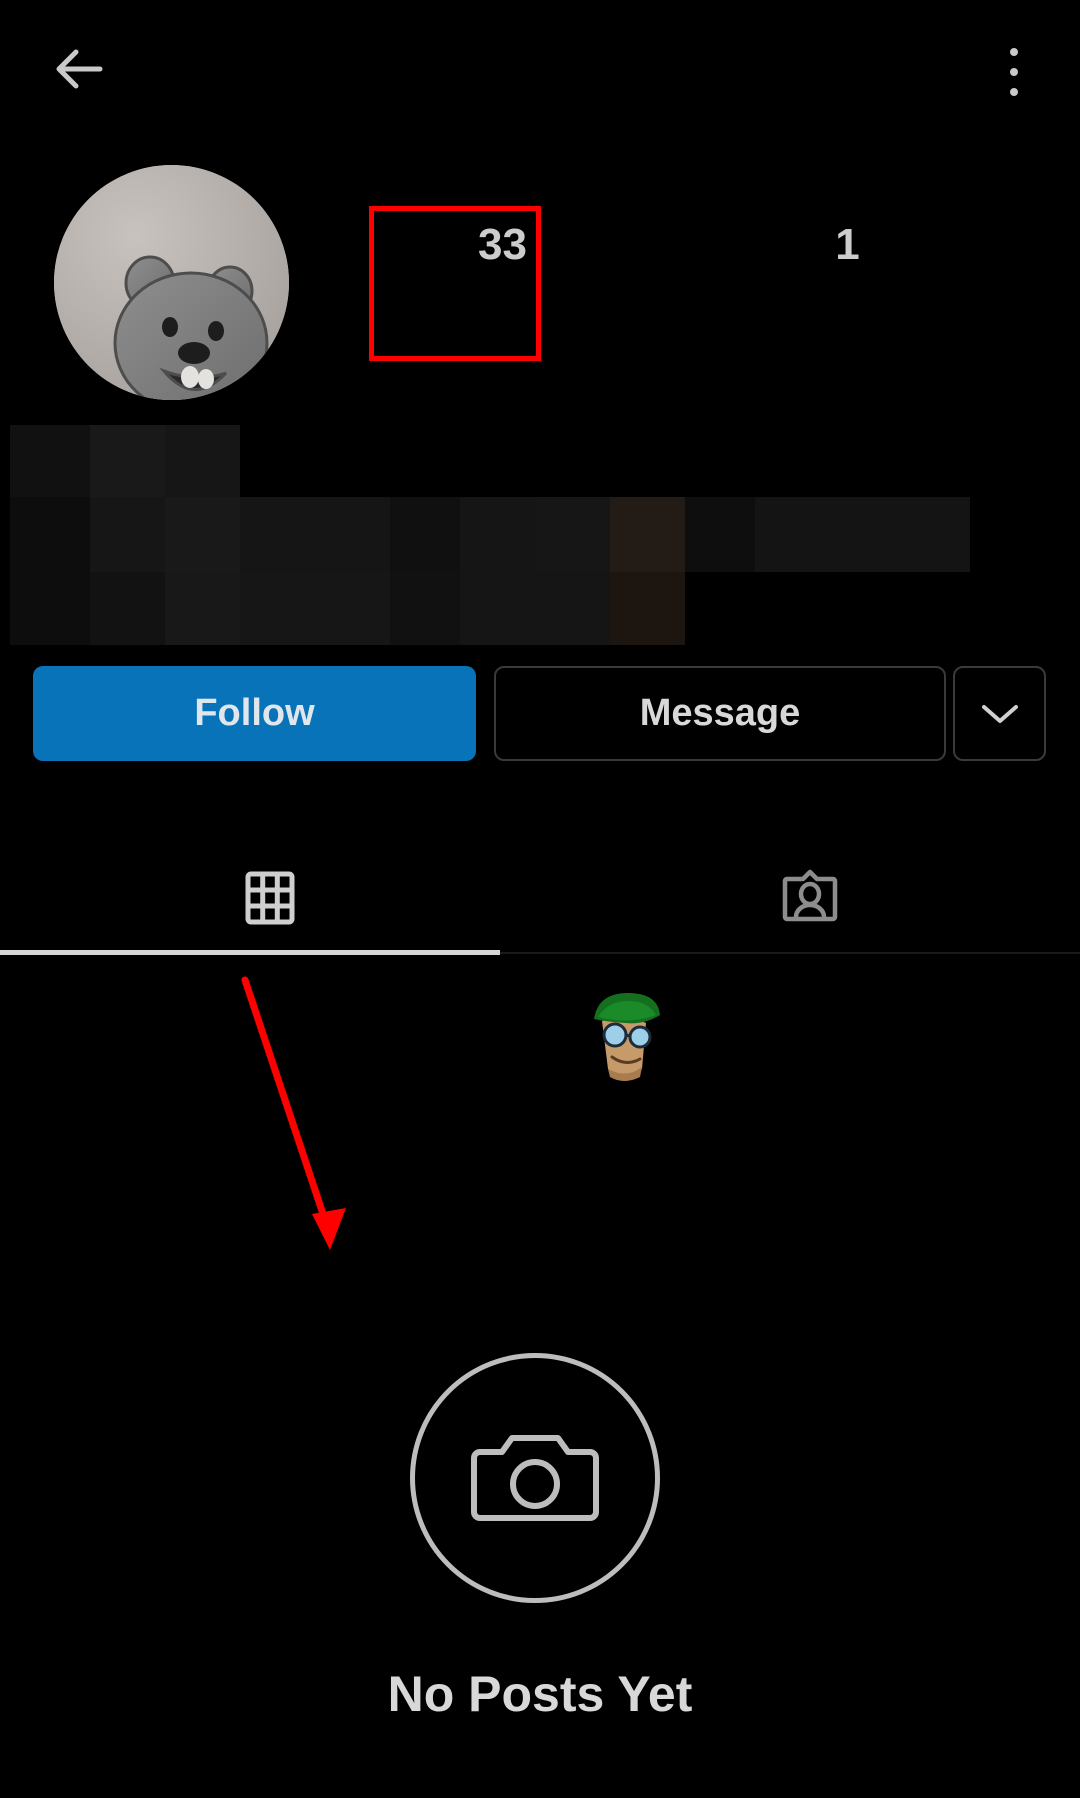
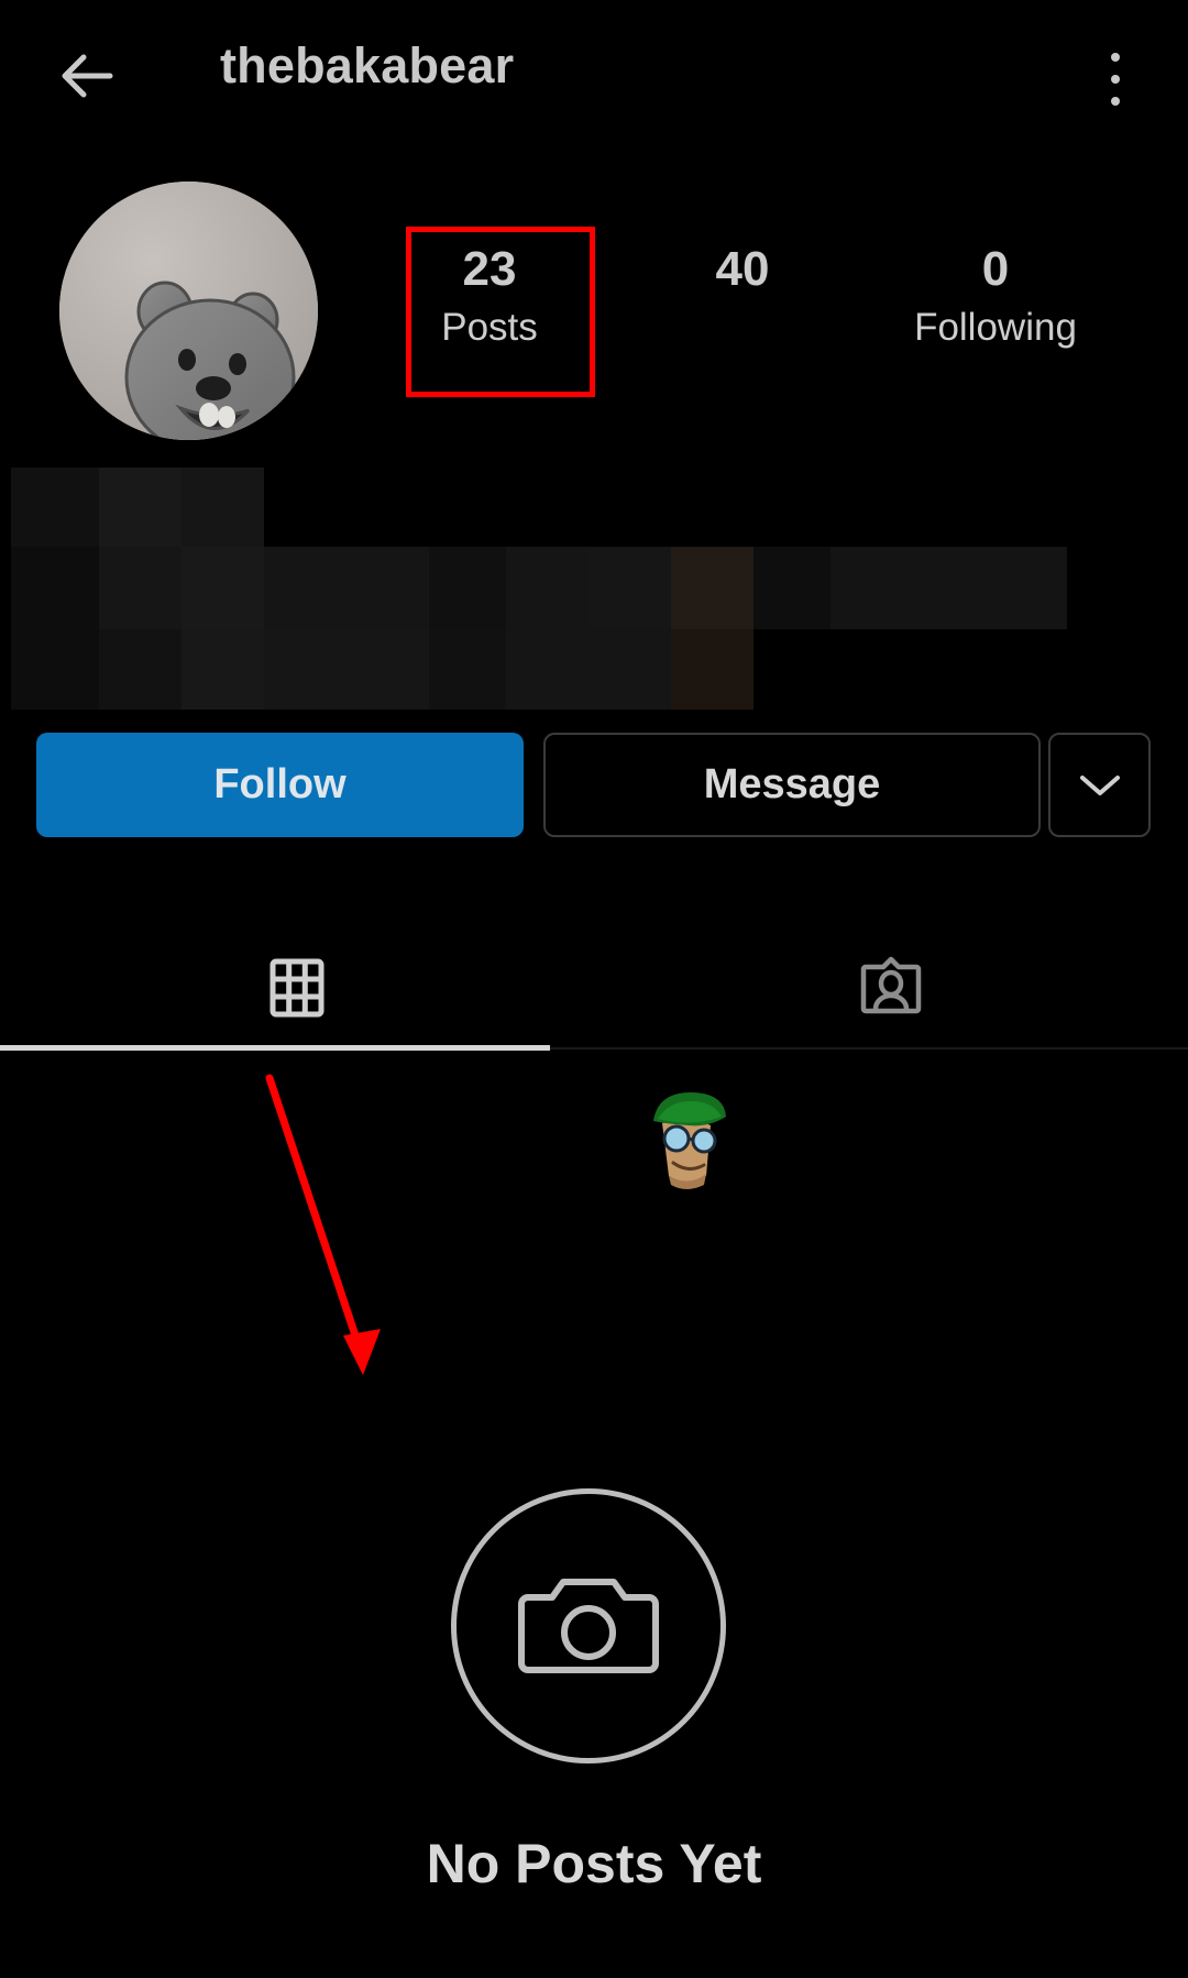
+ thebakabear
+ 23
+ Posts
- 33
+ 40
- 1
+ 0
+ Following
  Follow
  Message
  No Posts Yet
